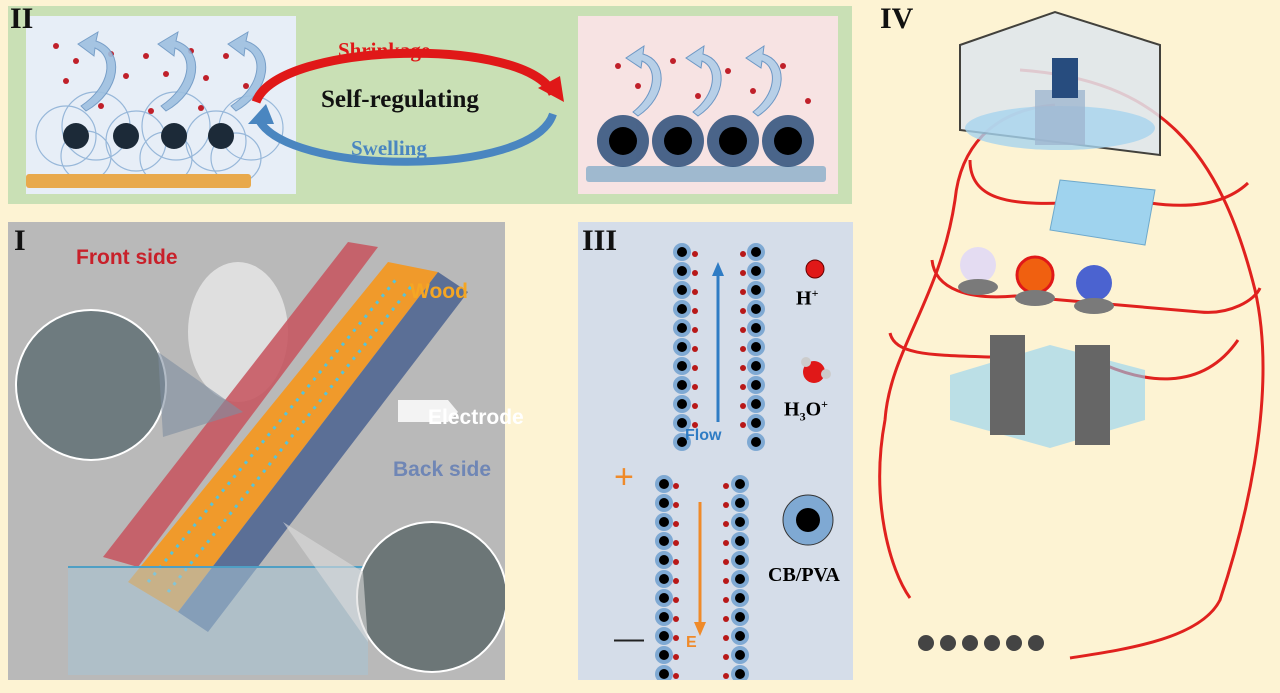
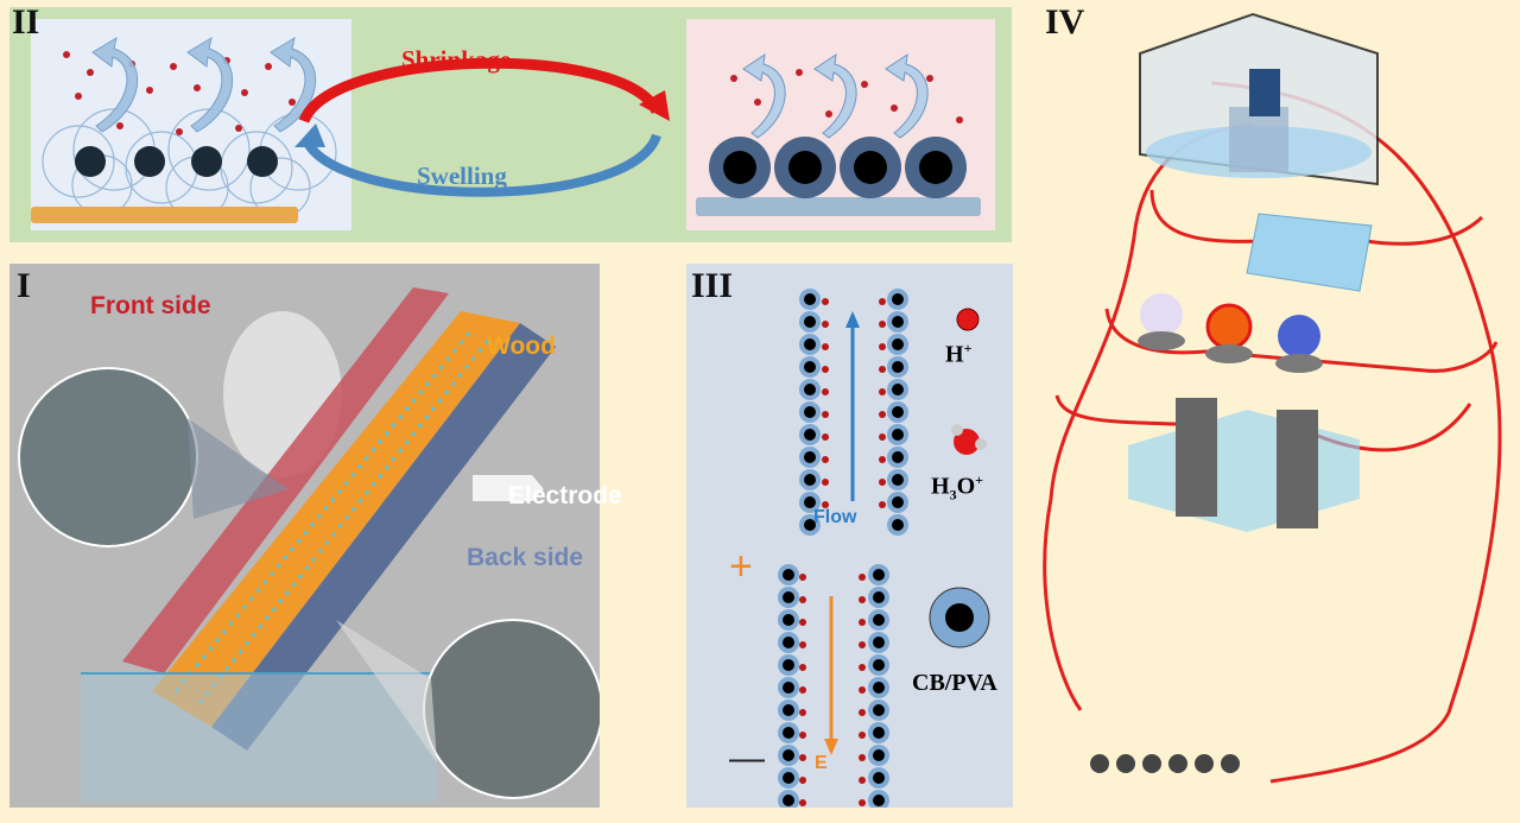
  Shrinkage
- Self-regulating
  Swelling
  II
  I
  Front side
  Wood
  Electrode
  Back side
  III
  Flow
  E
  +
  —
  H+
  H3O+
  CB/PVA
  IV
